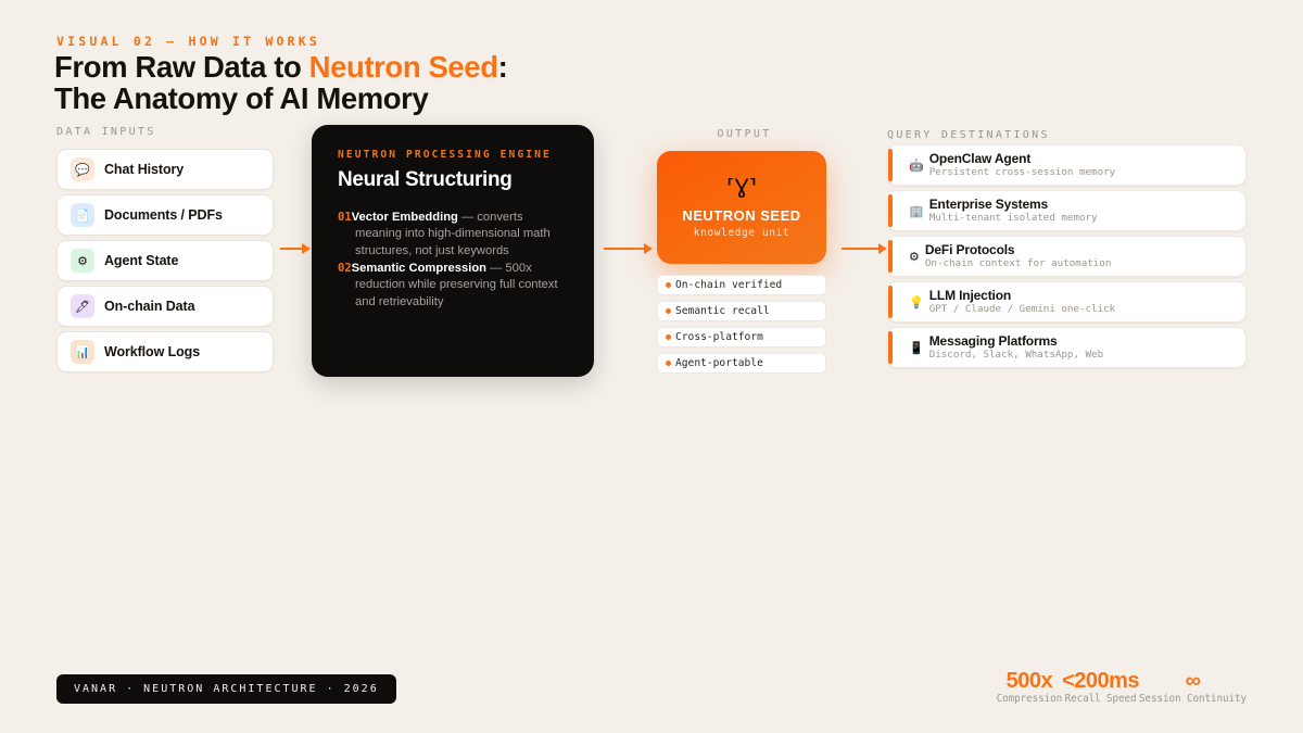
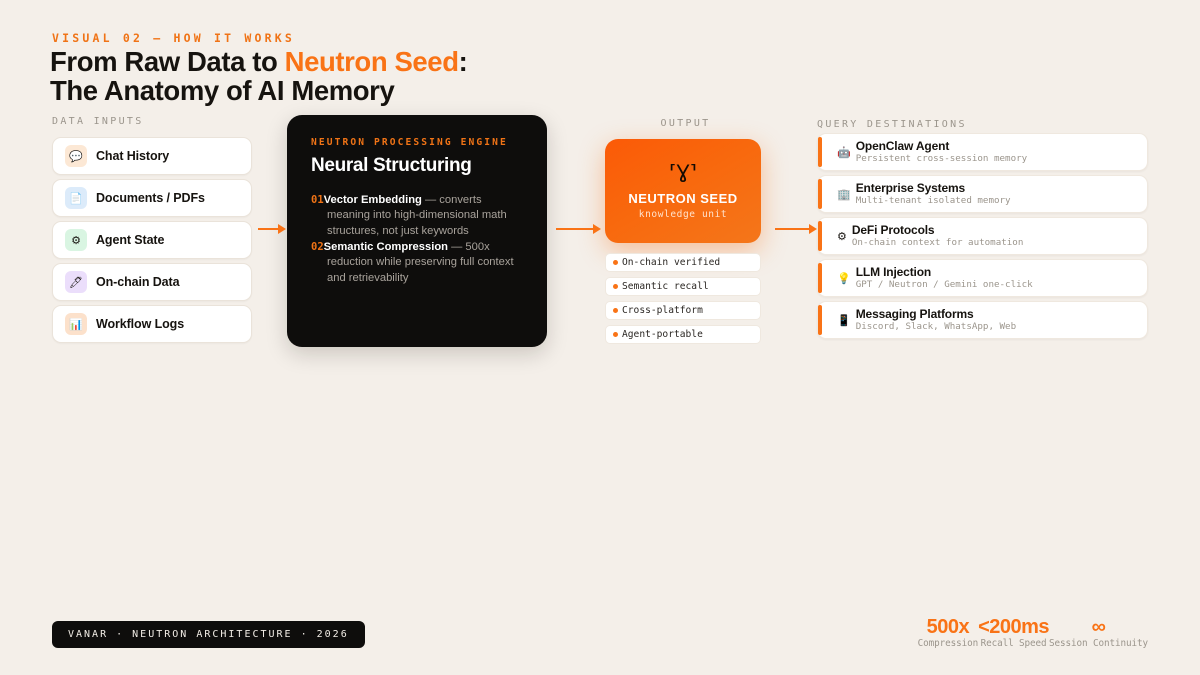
  VISUAL 02 — HOW IT WORKS
  From Raw Data to Neutron Seed:
  The Anatomy of AI Memory
  DATA INPUTS
  💬
  Chat History
  📄
  Documents / PDFs
  ⚙
  Agent State
  🖊
  On-chain Data
  📊
  Workflow Logs
  NEUTRON PROCESSING ENGINE
  Neural Structuring
  01Vector Embedding — converts meaning into high-dimensional math structures, not just keywords
  02Semantic Compression — 500x reduction while preserving full context and retrievability
  OUTPUT
  ⸢Ɣ⸣
  NEUTRON SEED
  knowledge unit
  On-chain verified
  Semantic recall
  Cross-platform
  Agent-portable
  QUERY DESTINATIONS
  🤖
  OpenClaw Agent
  Persistent cross-session memory
  🏢
  Enterprise Systems
  Multi-tenant isolated memory
  ⚙
  DeFi Protocols
  On-chain context for automation
  💡
  LLM Injection
- GPT / Claude / Gemini one-click
+ GPT / Neutron / Gemini one-click
  📱
  Messaging Platforms
  Discord, Slack, WhatsApp, Web
  VANAR · NEUTRON ARCHITECTURE · 2026
  500x
  Compression
  <200ms
  Recall Speed
  ∞
  Session Continuity
